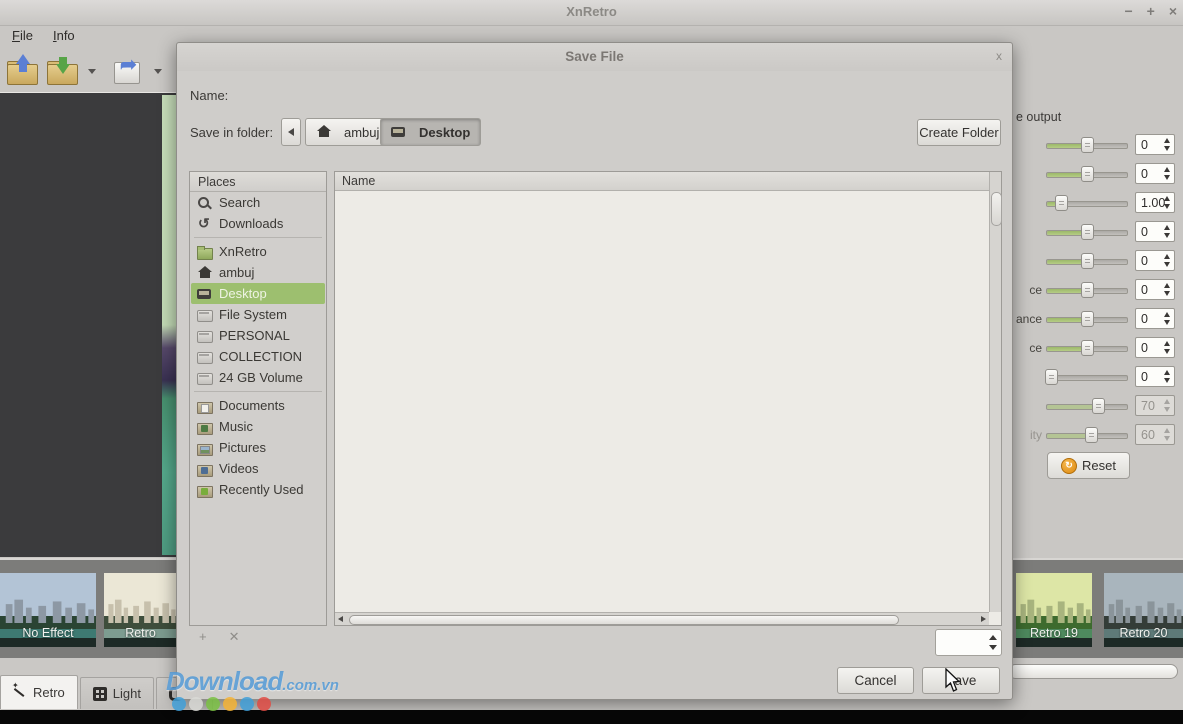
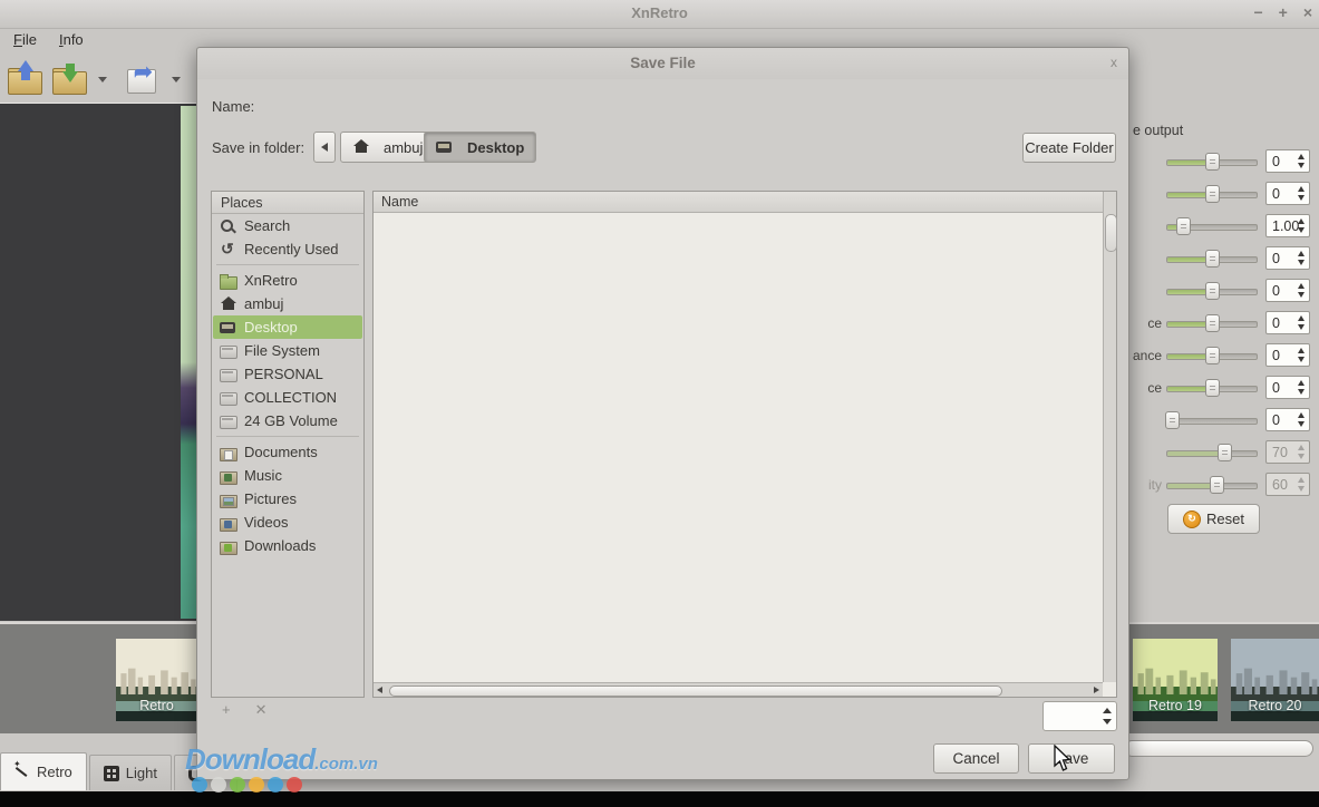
  XnRetro
  −
  +
  ×
  File
  Info
  ➦
  e output
  0
  0
  1.00
  0
  0
  ce
  0
  ance
  0
  ce
  0
  0
  70
  ity
  60
  ↻
  Reset
- No Effect
  Retro
  Retro 19
  Retro 20
  Retro
  Light
  Save File
  x
  Name:
  Save in folder:
  ambuj
  Desktop
  Create Folder
  Places
  Search
- Downloads
+ Recently Used
  XnRetro
  ambuj
  Desktop
  File System
  PERSONAL
  COLLECTION
  24 GB Volume
  Documents
  Music
  Pictures
  Videos
- Recently Used
+ Downloads
  Name
  +
  ✕
  Cancel
  Download.com.vn
